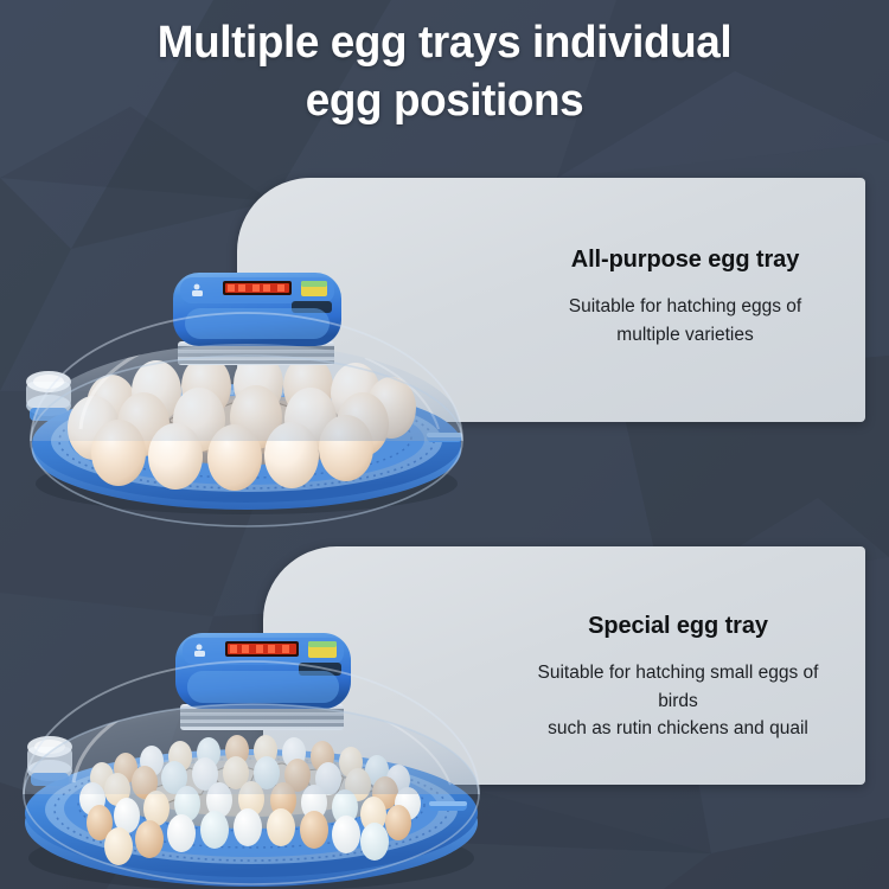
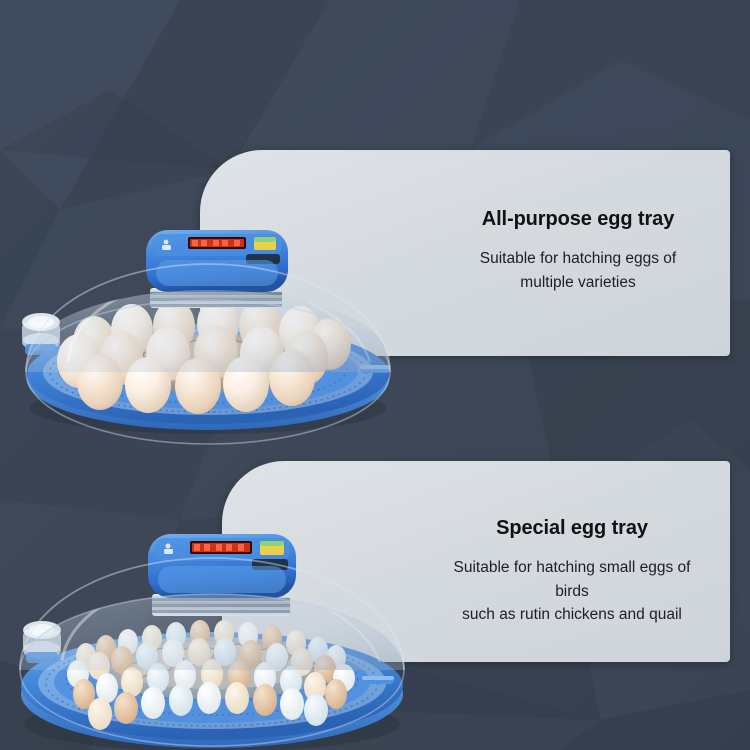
- Multiple egg trays individual
- egg positions
  All-purpose egg tray
  Suitable for hatching eggs of
  multiple varieties
  Special egg tray
  Suitable for hatching small eggs of birds
  such as rutin chickens and quail
